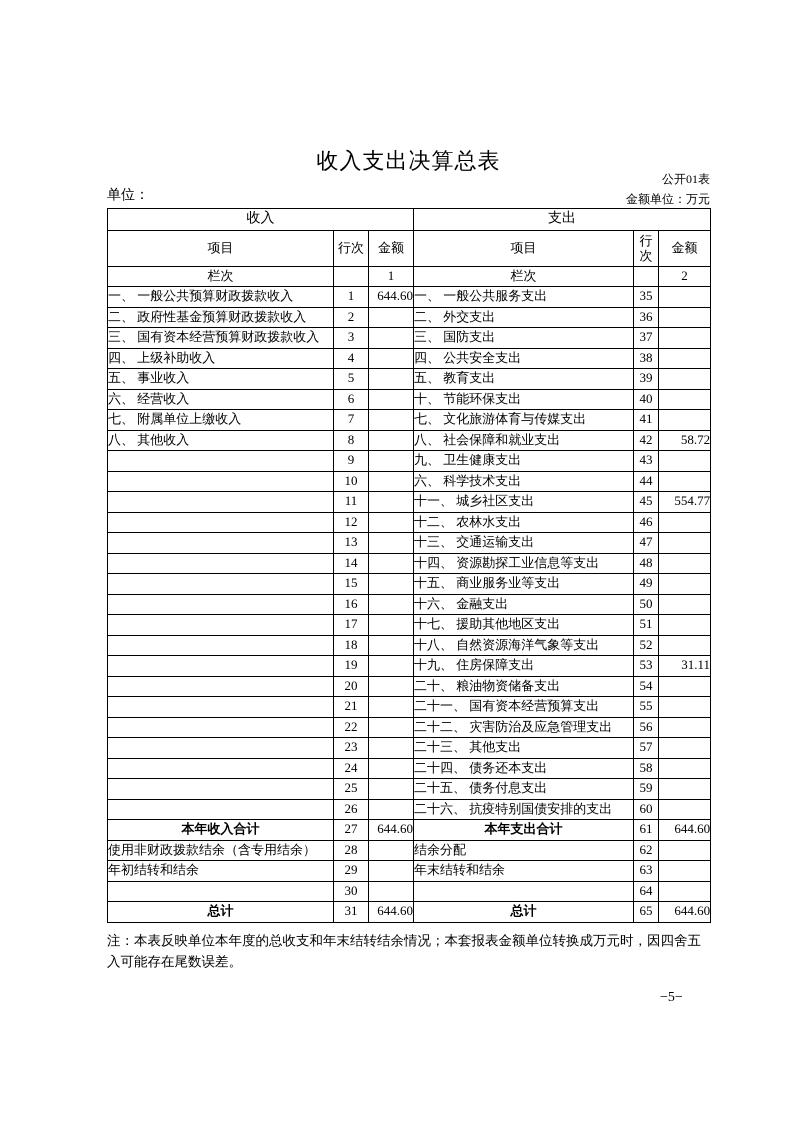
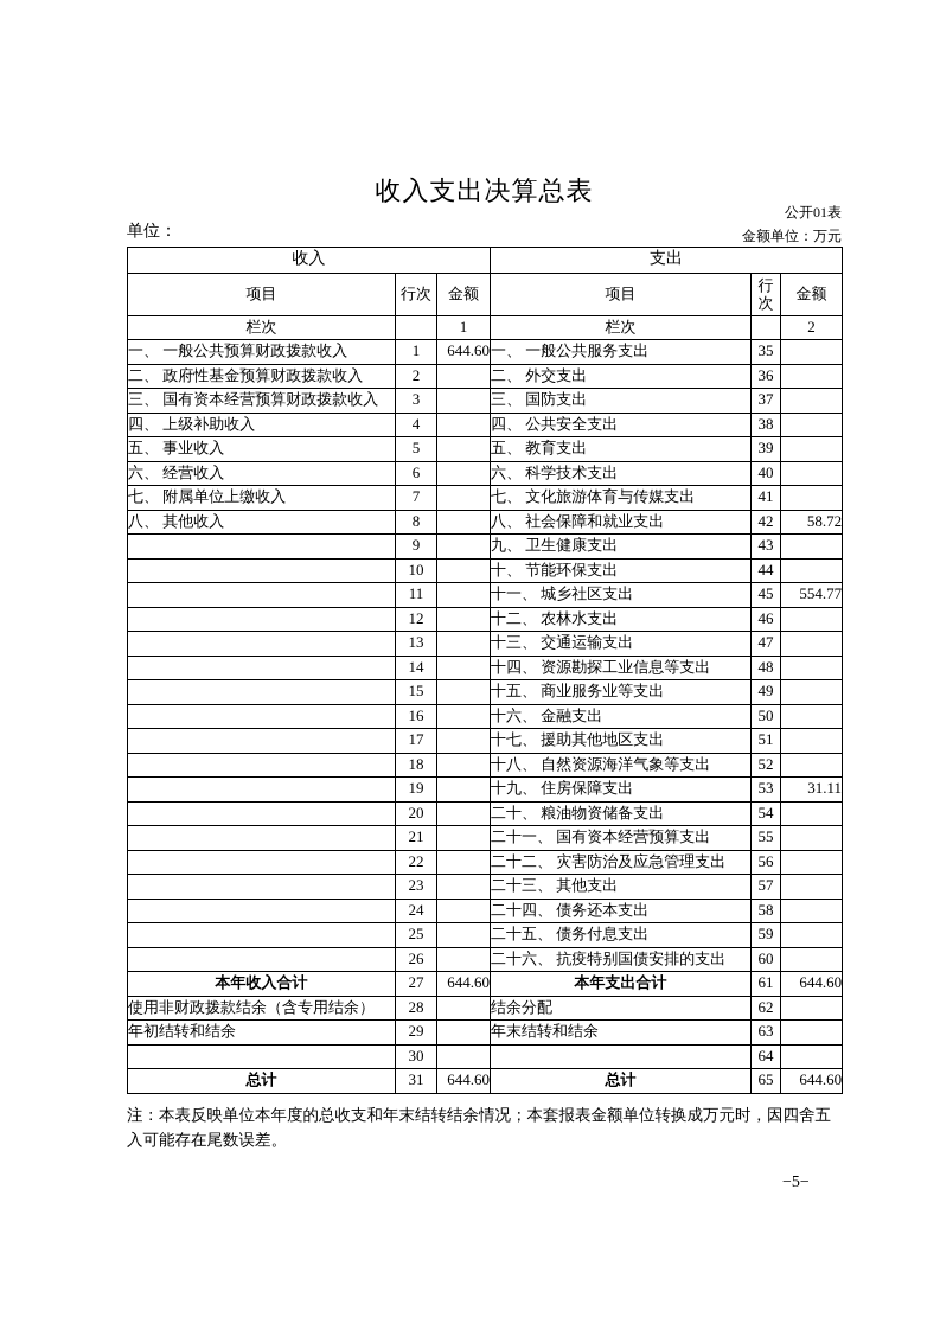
  收入支出决算总表
  公开01表
  单位：
  金额单位：万元
  收入	支出
  项目	行次	金额	项目	行次	金额
  栏次		1	栏次		2
  一、 一般公共预算财政拨款收入	1	644.60	一、 一般公共服务支出	35
  二、 政府性基金预算财政拨款收入	2		二、 外交支出	36
  三、 国有资本经营预算财政拨款收入	3		三、 国防支出	37
  四、 上级补助收入	4		四、 公共安全支出	38
  五、 事业收入	5		五、 教育支出	39
- 六、 经营收入	6		十、 节能环保支出	40
+ 六、 经营收入	6		六、 科学技术支出	40
  七、 附属单位上缴收入	7		七、 文化旅游体育与传媒支出	41
  八、 其他收入	8		八、 社会保障和就业支出	42	58.72
  	9		九、 卫生健康支出	43
- 	10		六、 科学技术支出	44
+ 	10		十、 节能环保支出	44
  	11		十一、 城乡社区支出	45	554.77
  	12		十二、 农林水支出	46
  	13		十三、 交通运输支出	47
  	14		十四、 资源勘探工业信息等支出	48
  	15		十五、 商业服务业等支出	49
  	16		十六、 金融支出	50
  	17		十七、 援助其他地区支出	51
  	18		十八、 自然资源海洋气象等支出	52
  	19		十九、 住房保障支出	53	31.11
  	20		二十、 粮油物资储备支出	54
  	21		二十一、 国有资本经营预算支出	55
  	22		二十二、 灾害防治及应急管理支出	56
  	23		二十三、 其他支出	57
  	24		二十四、 债务还本支出	58
  	25		二十五、 债务付息支出	59
  	26		二十六、 抗疫特别国债安排的支出	60
  本年收入合计	27	644.60	本年支出合计	61	644.60
  使用非财政拨款结余（含专用结余）	28		结余分配	62
  年初结转和结余	29		年末结转和结余	63
  	30			64
  总计	31	644.60	总计	65	644.60
  注：本表反映单位本年度的总收支和年末结转结余情况；本套报表金额单位转换成万元时，因四舍五入可能存在尾数误差。
  −5−
